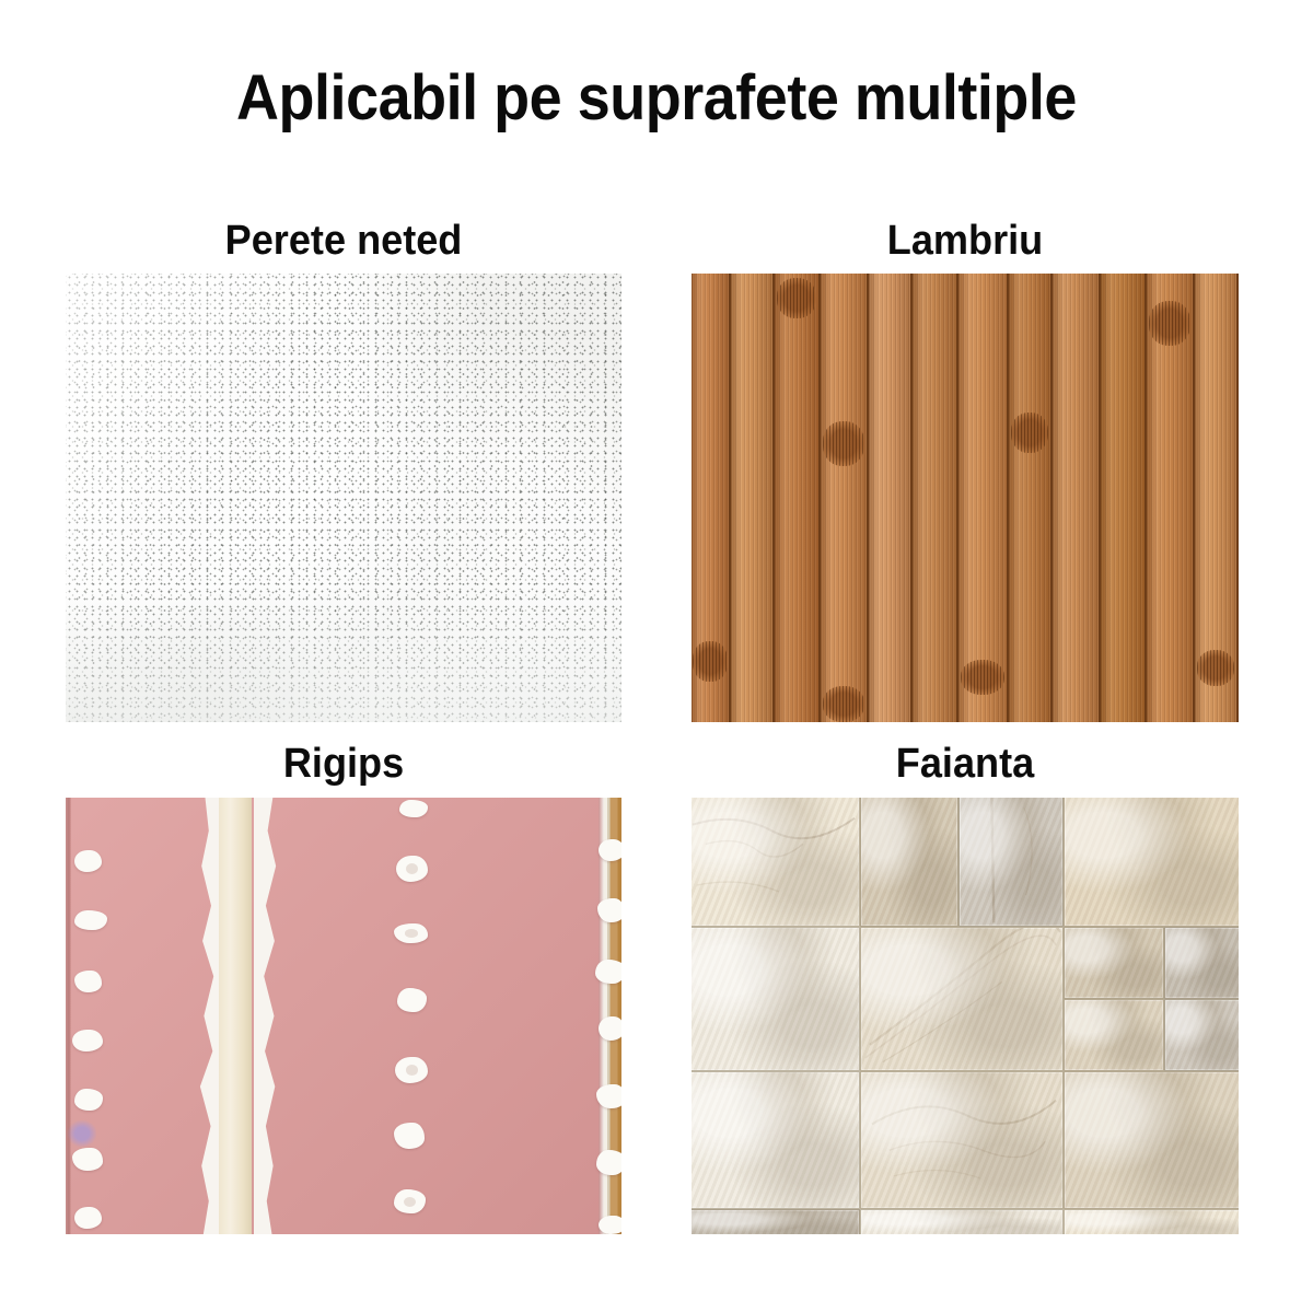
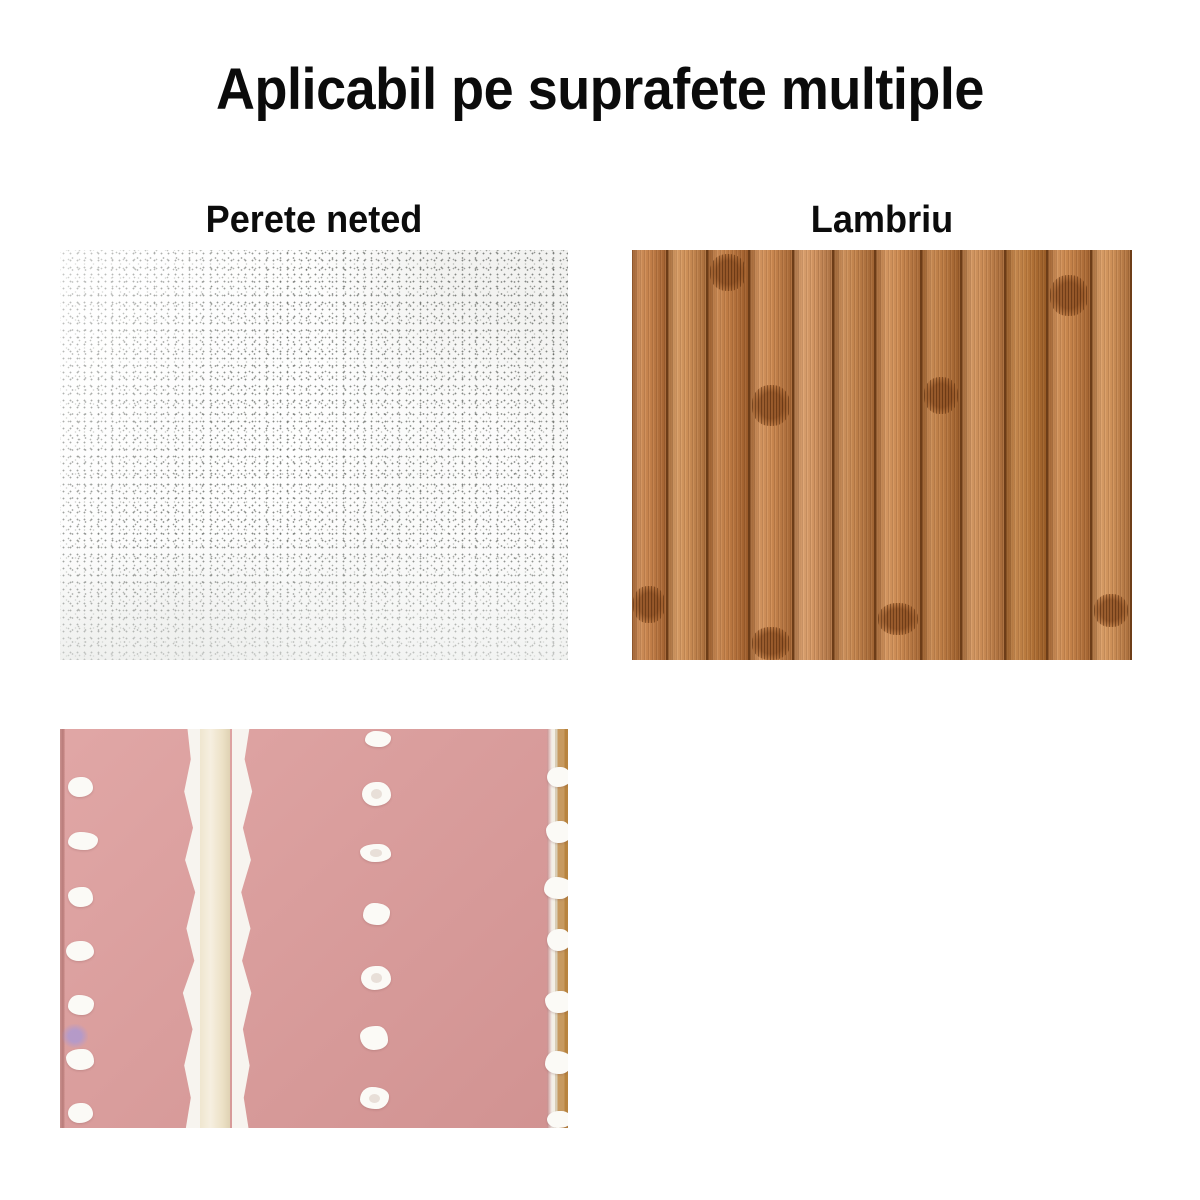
  Aplicabil pe suprafete multiple
  Perete neted
  Lambriu
- Rigips
- Faianta
